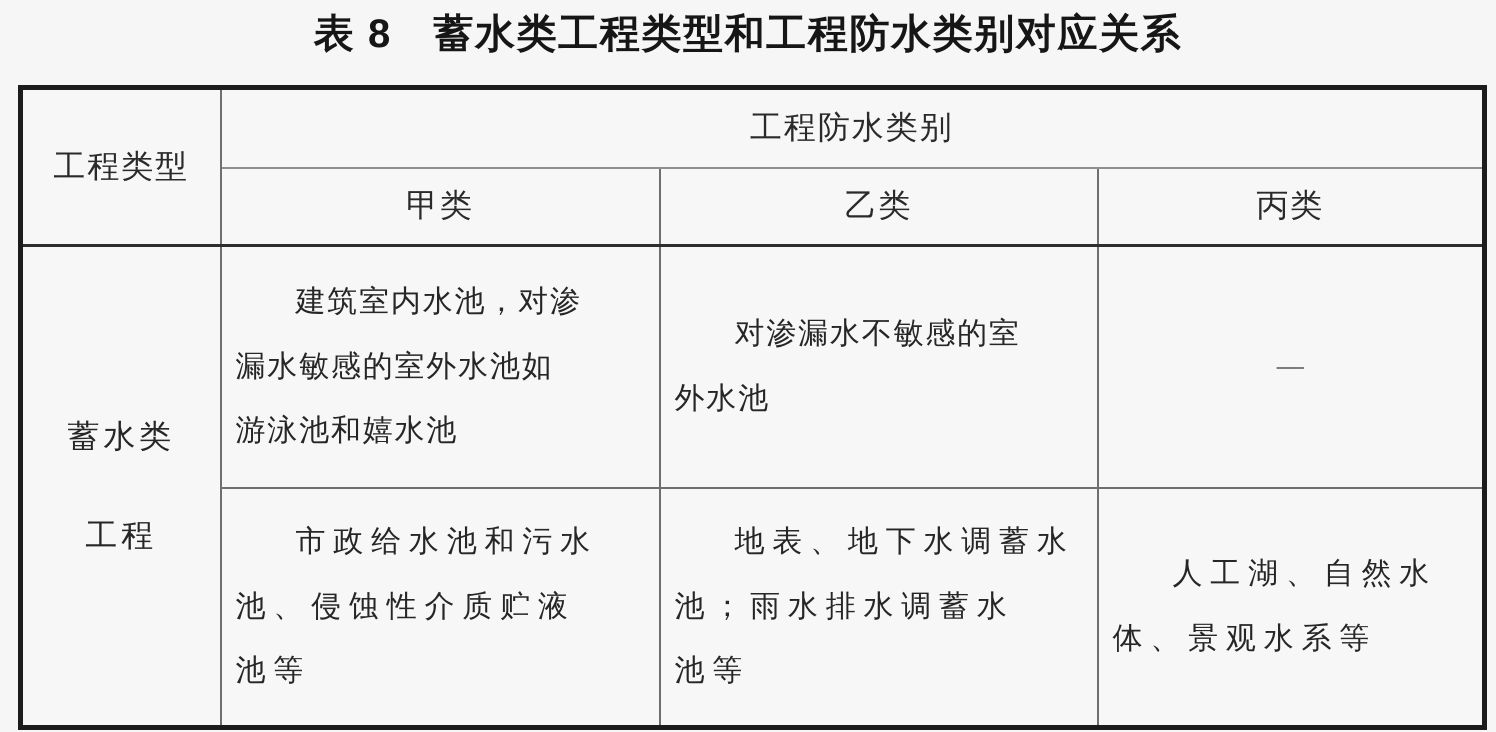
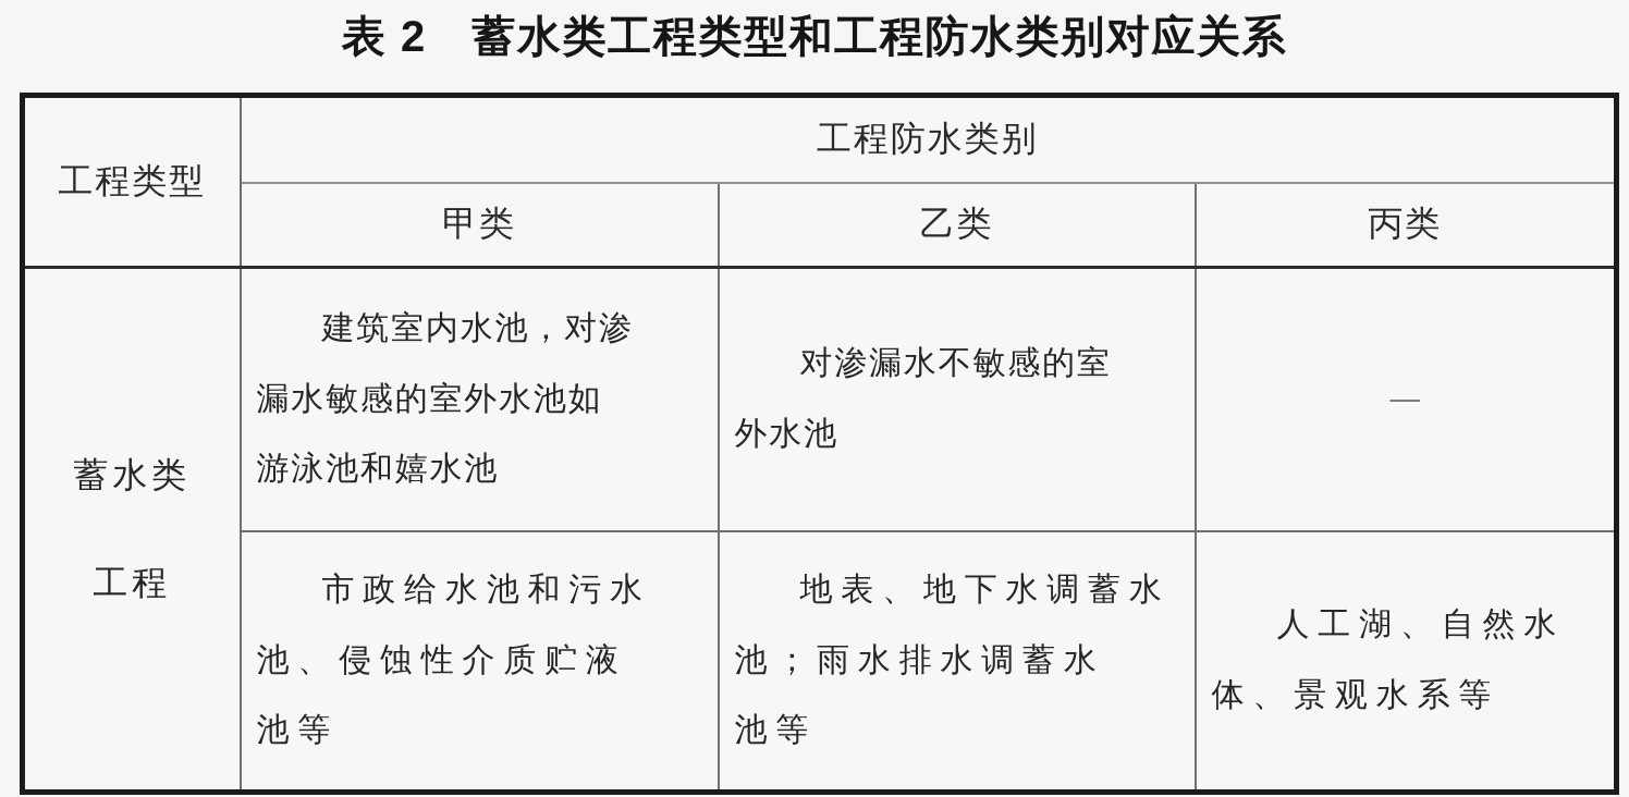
- 表 8 蓄水类工程类型和工程防水类别对应关系
+ 表 2 蓄水类工程类型和工程防水类别对应关系
  工程类型	工程防水类别
  甲类	乙类	丙类
  蓄水类 工程	建筑室内水池，对渗 漏水敏感的室外水池如 游泳池和嬉水池	对渗漏水不敏感的室 外水池	—
  市政给水池和污水 池、侵蚀性介质贮液 池等	地表、地下水调蓄水 池；雨水排水调蓄水 池等	人工湖、自然水 体、景观水系等
